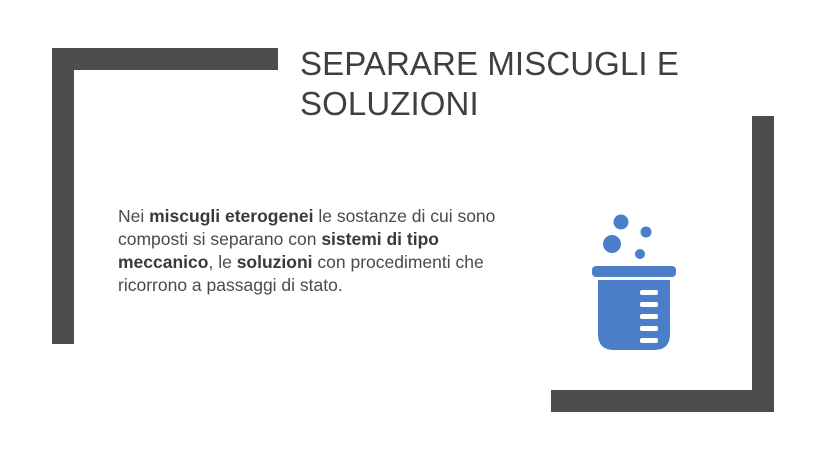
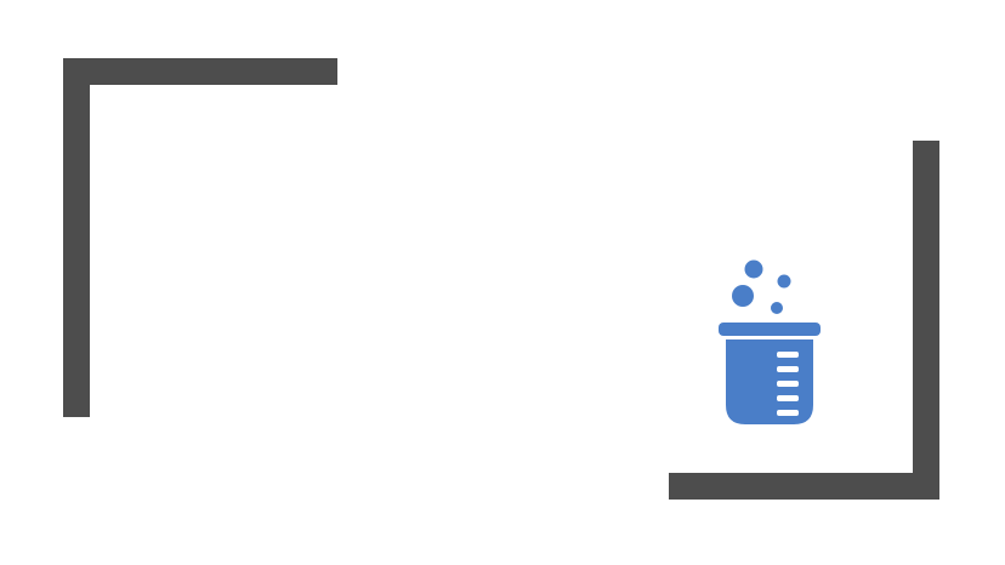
- SEPARARE MISCUGLI E SOLUZIONI
- Nei miscugli eterogenei le sostanze di cui sono composti si separano con sistemi di tipo meccanico, le soluzioni con procedimenti che ricorrono a passaggi di stato.
